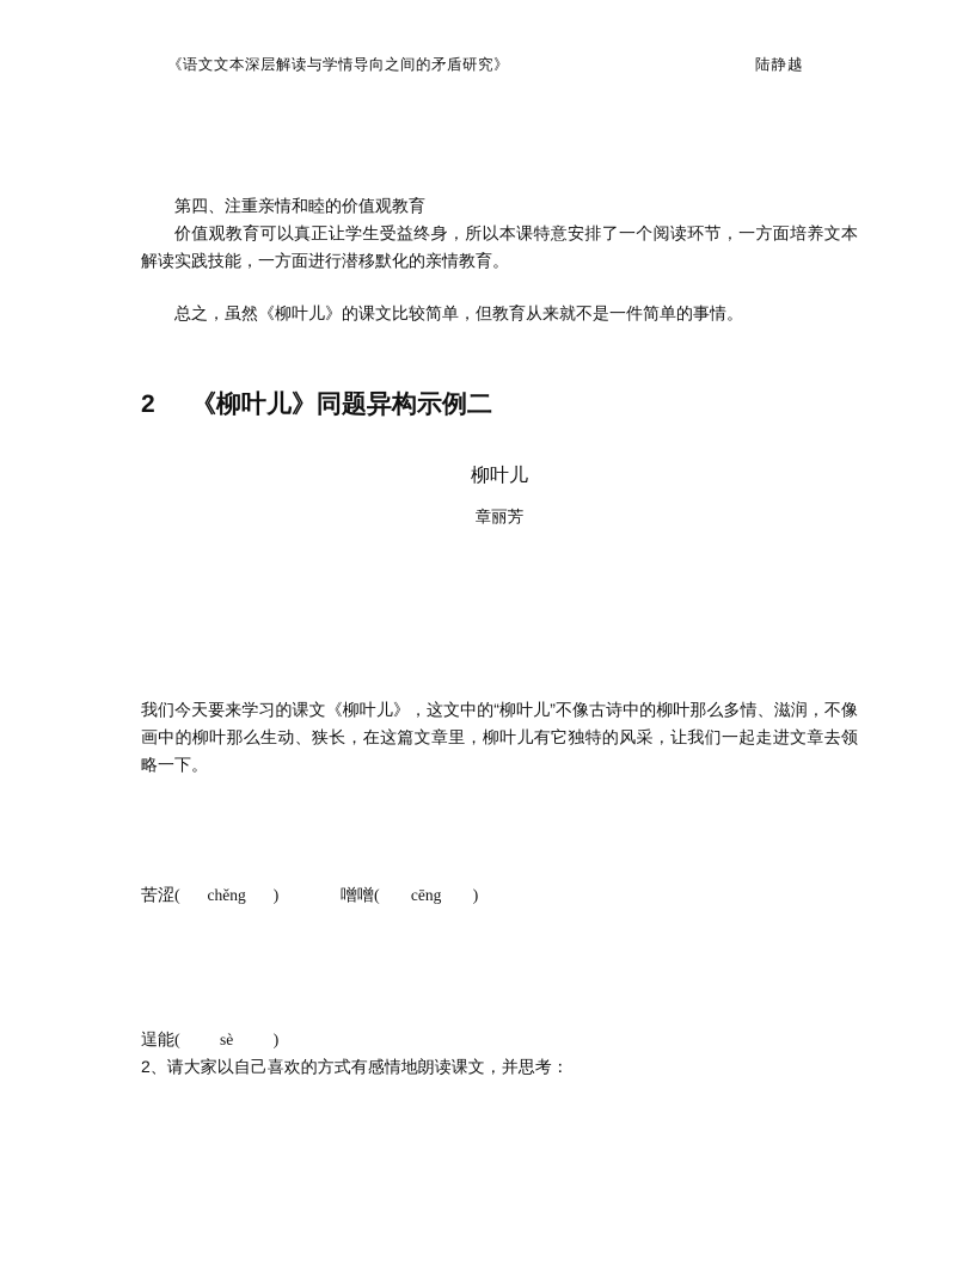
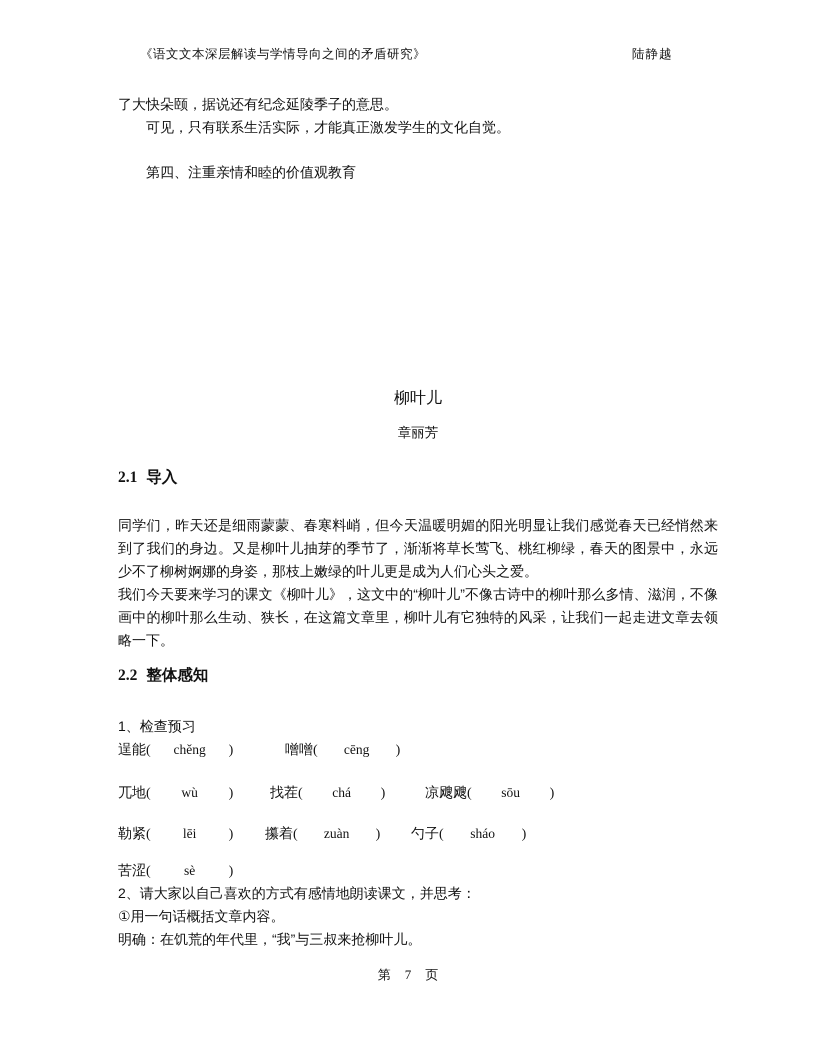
  《语文文本深层解读与学情导向之间的矛盾研究》
  陆静越
+ 了大快朵颐，据说还有纪念延陵季子的意思。
+ 可见，只有联系生活实际，才能真正激发学生的文化自觉。
  第四、注重亲情和睦的价值观教育
- 价值观教育可以真正让学生受益终身，所以本课特意安排了一个阅读环节，一方面培养文本解读实践技能，一方面进行潜移默化的亲情教育。
- 总之，虽然《柳叶儿》的课文比较简单，但教育从来就不是一件简单的事情。
- 2 《柳叶儿》同题异构示例二
  柳叶儿
  章丽芳
+ 2.1 导入
+ 同学们，昨天还是细雨蒙蒙、春寒料峭，但今天温暖明媚的阳光明显让我们感觉春天已经悄然来到了我们的身边。又是柳叶儿抽芽的季节了，渐渐将草长莺飞、桃红柳绿，春天的图景中，永远少不了柳树婀娜的身姿，那枝上嫩绿的叶儿更是成为人们心头之爱。
  我们今天要来学习的课文《柳叶儿》，这文中的“柳叶儿”不像古诗中的柳叶那么多情、滋润，不像画中的柳叶那么生动、狭长，在这篇文章里，柳叶儿有它独特的风采，让我们一起走进文章去领略一下。
+ 2.2 整体感知
+ 1、检查预习
- 苦涩( chěng )
+ 逞能( chěng )
  噌噌( cēng )
+ 兀地( wù )
+ 找茬( chá )
+ 凉飕飕( sōu )
+ 勒紧( lēi )
+ 攥着( zuàn )
+ 勺子( sháo )
- 逞能( sè )
+ 苦涩( sè )
  2、请大家以自己喜欢的方式有感情地朗读课文，并思考：
+ ①用一句话概括文章内容。
+ 明确：在饥荒的年代里，“我”与三叔来抢柳叶儿。
+ 第 7 页
